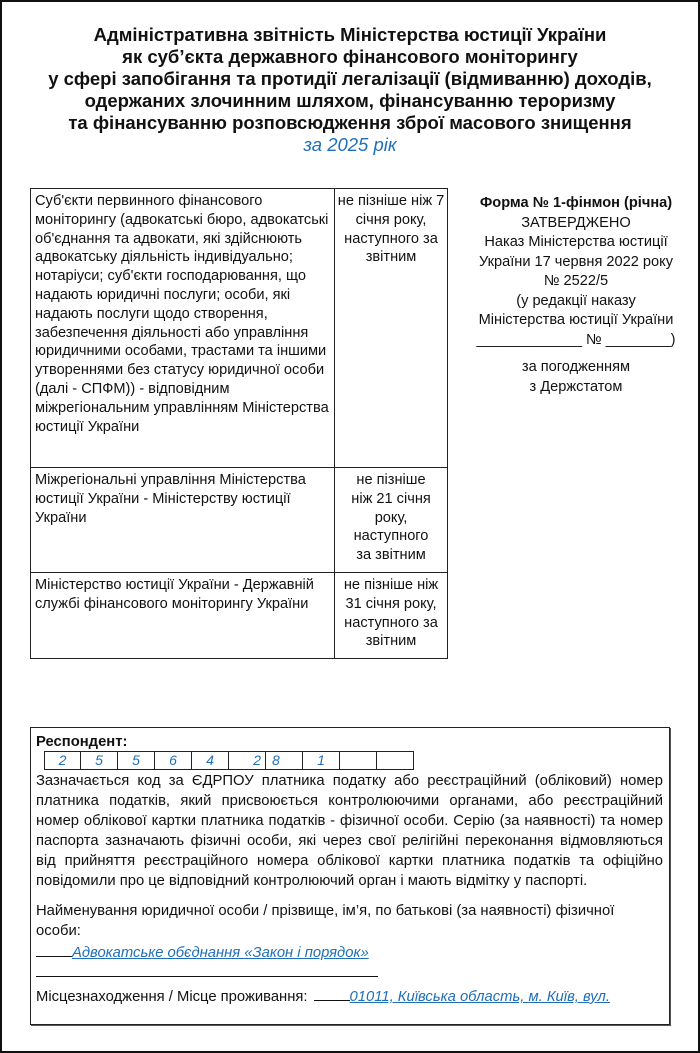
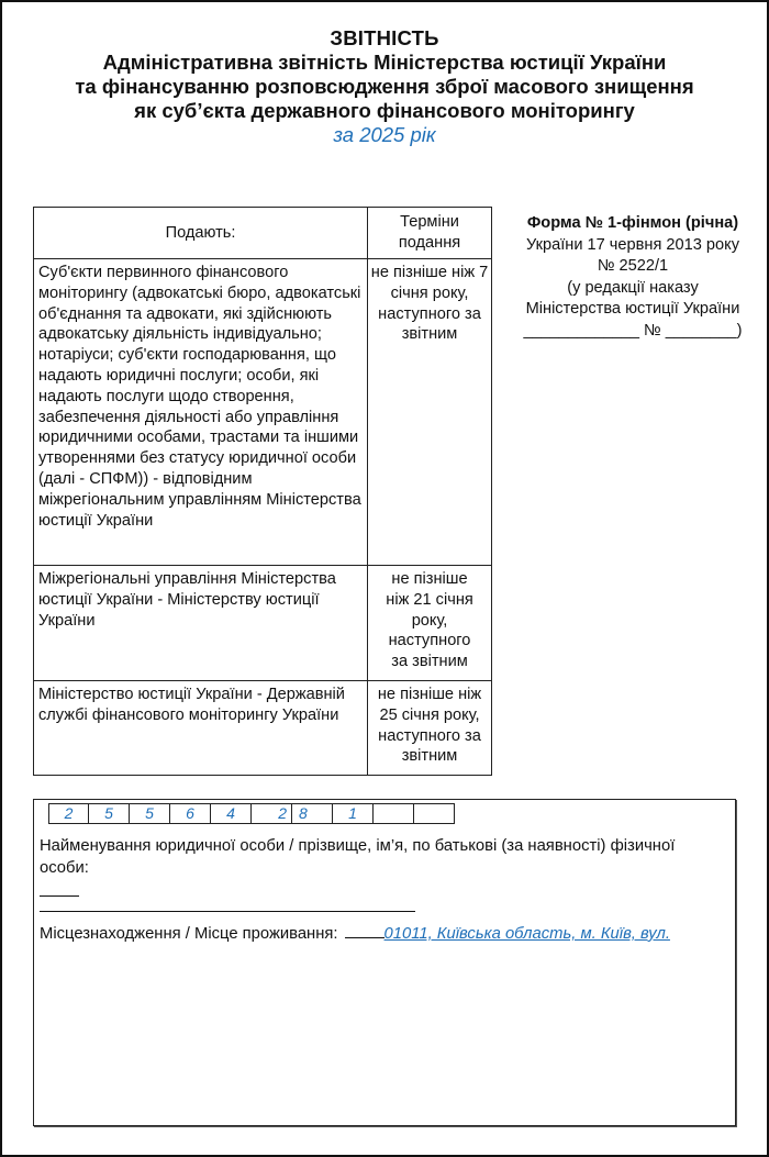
+ ЗВІТНІСТЬ
  Адміністративна звітність Міністерства юстиції України
- як суб’єкта державного фінансового моніторингу
+ та фінансуванню розповсюдження зброї масового знищення
- у сфері запобігання та протидії легалізації (відмиванню) доходів,
- одержаних злочинним шляхом, фінансуванню тероризму
- та фінансуванню розповсюдження зброї масового знищення
+ як суб’єкта державного фінансового моніторингу
  за 2025 рік
+ Подають:	Терміни подання
  Суб'єкти первинного фінансового моніторингу (адвокатські бюро, адвокатські об'єднання та адвокати, які здійснюють адвокатську діяльність індивідуально; нотаріуси; суб'єкти господарювання, що надають юридичні послуги; особи, які надають послуги щодо створення, забезпечення діяльності або управління юридичними особами, трастами та іншими утвореннями без статусу юридичної особи (далі - СПФМ)) - відповідним міжрегіональним управлінням Міністерства юстиції України	не пізніше ніж 7 січня року, наступного за звітним
  Міжрегіональні управління Міністерства юстиції України - Міністерству юстиції України	не пізніше ніж 21 січня року, наступного за звітним
- Міністерство юстиції України - Державній службі фінансового моніторингу України	не пізніше ніж 31 січня року, наступного за звітним
+ Міністерство юстиції України - Державній службі фінансового моніторингу України	не пізніше ніж 25 січня року, наступного за звітним
  Форма № 1-фінмон (річна)
- ЗАТВЕРДЖЕНО
- Наказ Міністерства юстиції
- України 17 червня 2022 року
+ України 17 червня 2013 року
- № 2522/5
+ № 2522/1
  (у редакції наказу
  Міністерства юстиції України
  _____________ № ________)
- за погодженням
- з Держстатом
- Респондент:
  2
  5
  5
  6
  4
  2
  8
  1
- Зазначається код за ЄДРПОУ платника податку або реєстраційний (обліковий) номер платника податків, який присвоюється контролюючими органами, або реєстраційний номер облікової картки платника податків - фізичної особи. Серію (за наявності) та номер паспорта зазначають фізичні особи, які через свої релігійні переконання відмовляються від прийняття реєстраційного номера облікової картки платника податків та офіційно повідомили про це відповідний контролюючий орган і мають відмітку у паспорті.
  Найменування юридичної особи / прізвище, ім’я, по батькові (за наявності) фізичної особи:
- Адвокатське обєднання «Закон і порядок»
  Місцезнаходження / Місце проживання:
  01011, Київська область, м. Київ, вул.
